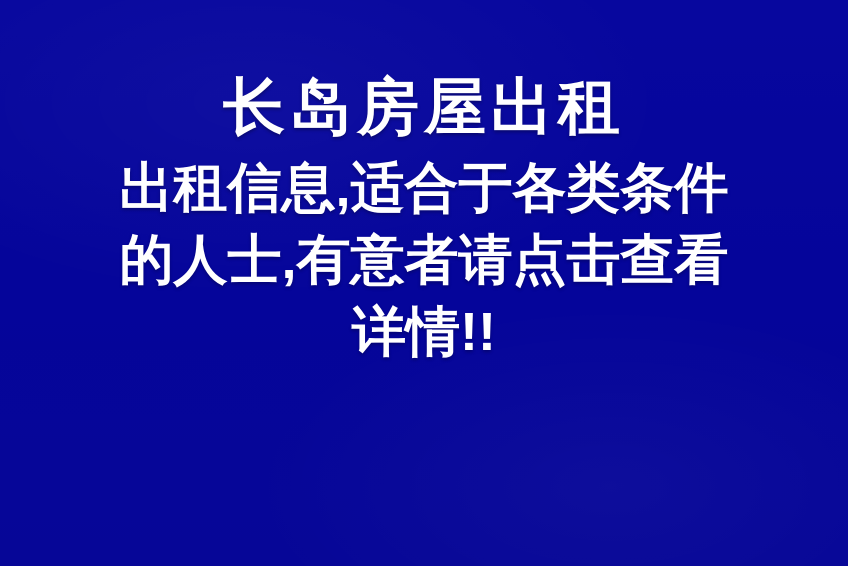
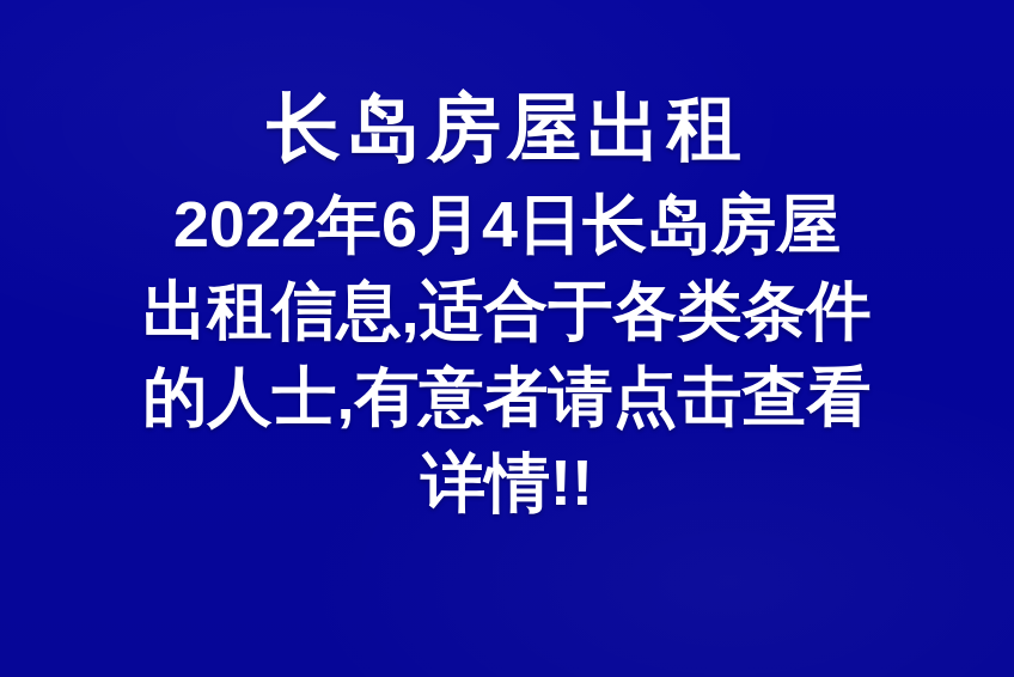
  长岛房屋出租
+ 2022年6月4日长岛房屋
  出租信息,适合于各类条件
  的人士,有意者请点击查看
  详情!!
